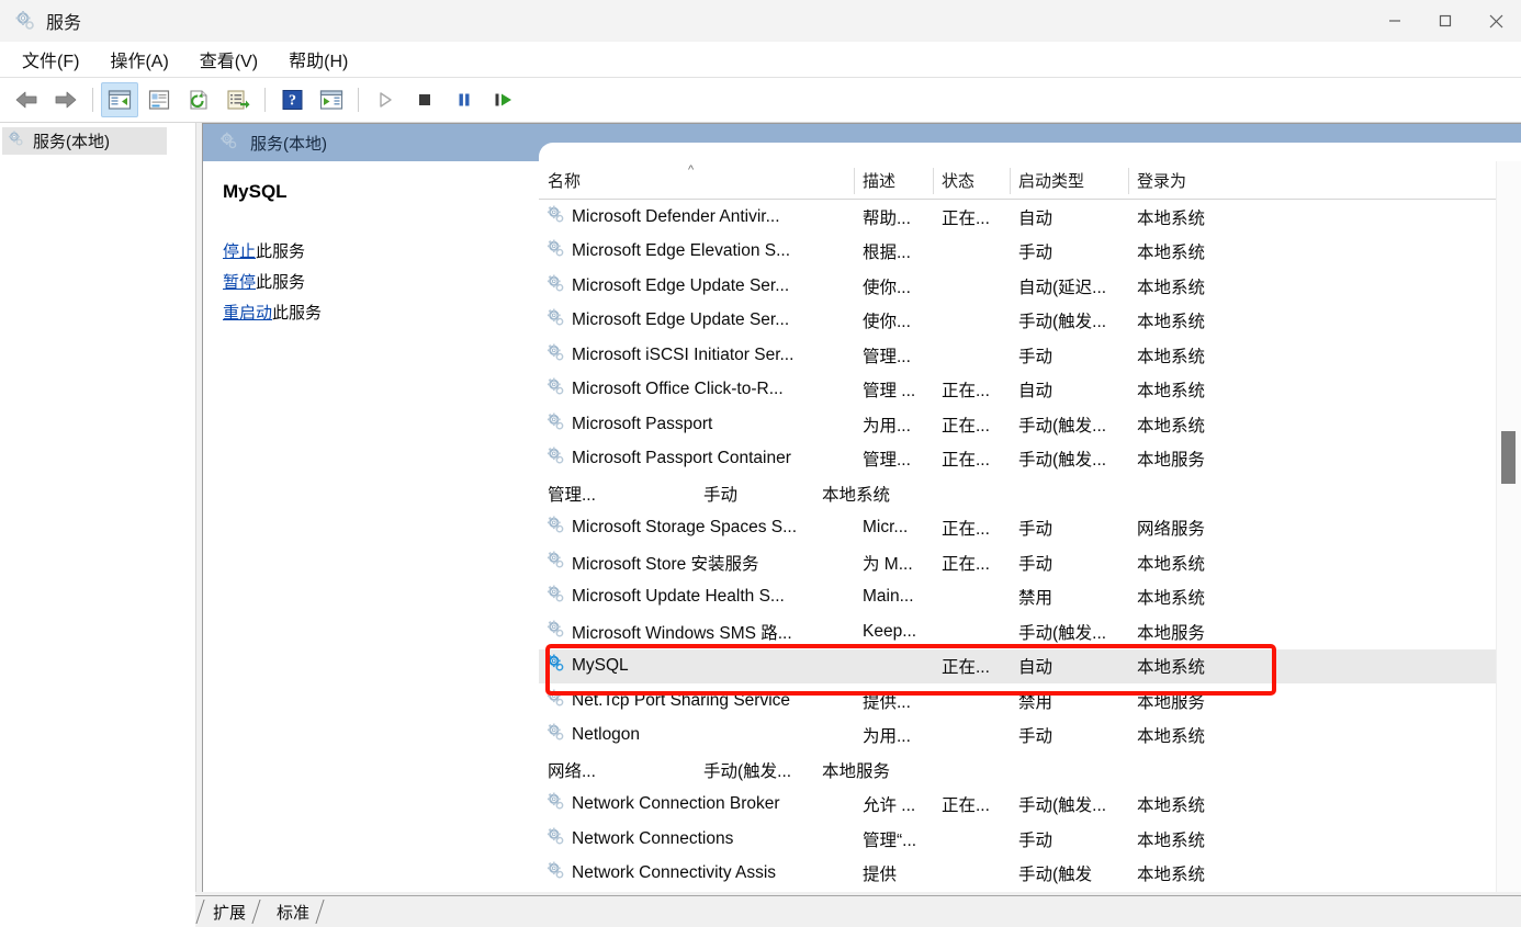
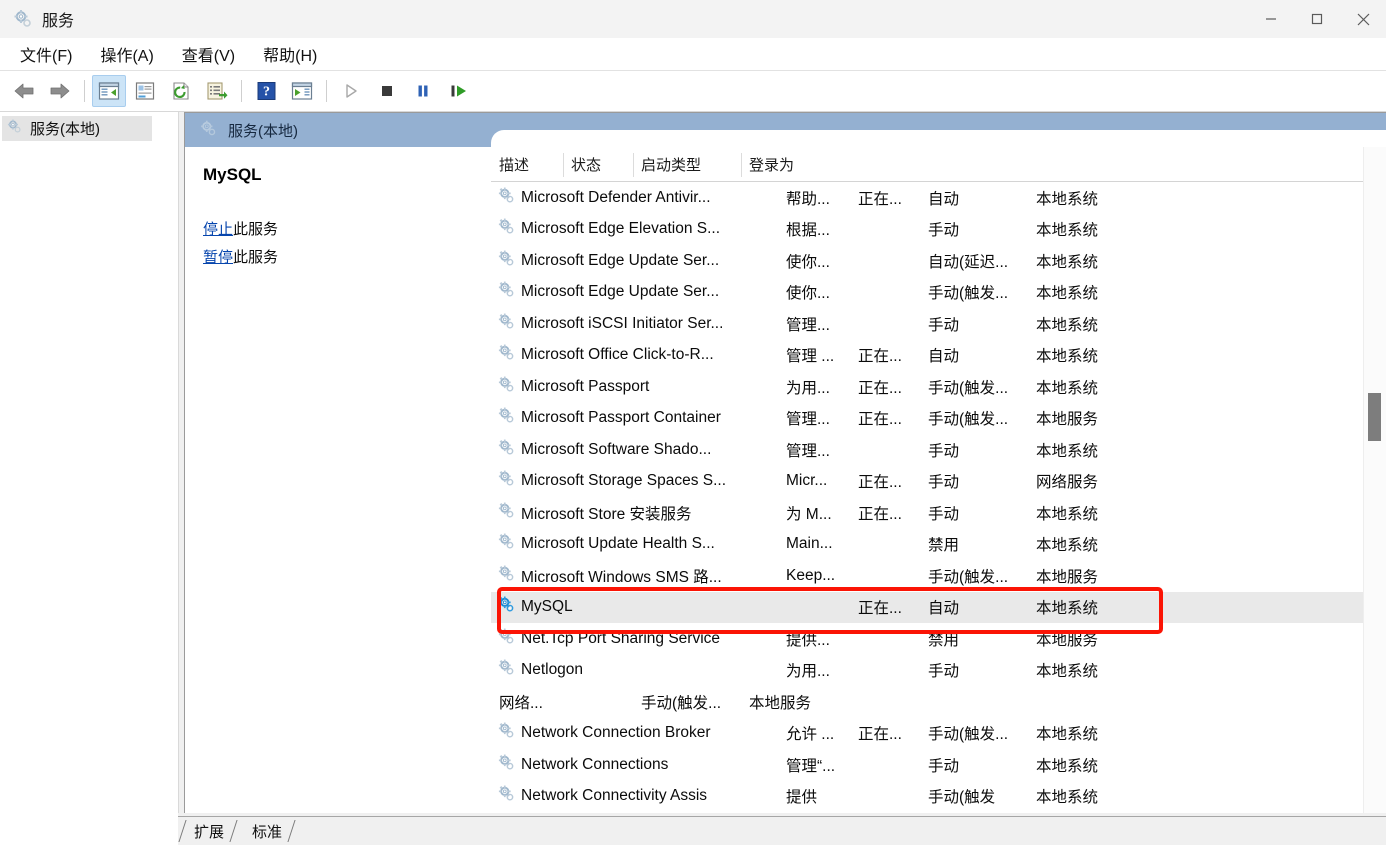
  服务
  文件(F)
  操作(A)
  查看(V)
  帮助(H)
  ?
  服务(本地)
  服务(本地)
  MySQL
  停止此服务
  暂停此服务
- 重启动此服务
- 名称
- ^
  描述
  状态
  启动类型
  登录为
  Microsoft Defender Antivir...
  帮助...
  正在...
  自动
  本地系统
  Microsoft Edge Elevation S...
  根据...
  手动
  本地系统
  Microsoft Edge Update Ser...
  使你...
  自动(延迟...
  本地系统
  Microsoft Edge Update Ser...
  使你...
  手动(触发...
  本地系统
  Microsoft iSCSI Initiator Ser...
  管理...
  手动
  本地系统
  Microsoft Office Click-to-R...
  管理 ...
  正在...
  自动
  本地系统
  Microsoft Passport
  为用...
  正在...
  手动(触发...
  本地系统
  Microsoft Passport Container
  管理...
  正在...
  手动(触发...
  本地服务
+ Microsoft Software Shado...
  管理...
  手动
  本地系统
  Microsoft Storage Spaces S...
  Micr...
  正在...
  手动
  网络服务
  Microsoft Store 安装服务
  为 M...
  正在...
  手动
  本地系统
  Microsoft Update Health S...
  Main...
  禁用
  本地系统
  Microsoft Windows SMS 路...
  Keep...
  手动(触发...
  本地服务
  MySQL
  正在...
  自动
  本地系统
  Net.Tcp Port Sharing Service
  提供...
  禁用
  本地服务
  Netlogon
  为用...
  手动
  本地系统
  网络...
  手动(触发...
  本地服务
  Network Connection Broker
  允许 ...
  正在...
  手动(触发...
  本地系统
  Network Connections
  管理“...
  手动
  本地系统
  Network Connectivity Assis
  提供
  手动(触发
  本地系统
  扩展
  标准
